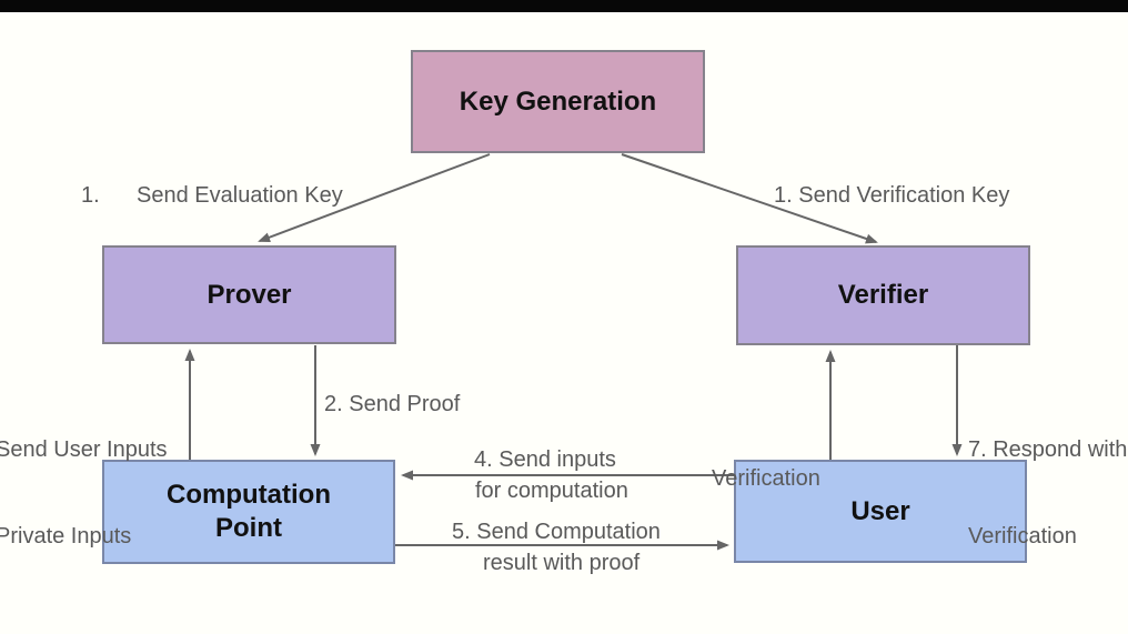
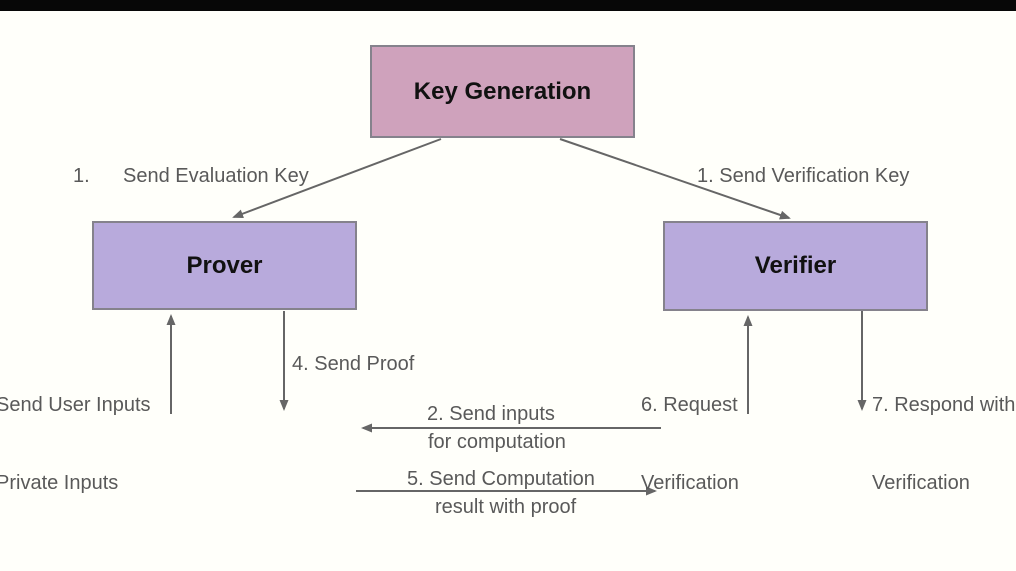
  Key Generation
  Prover
  Verifier
- Computation
- Point
- User
  1. Send Evaluation Key
  1. Send Verification Key
  Send User Inputs
  Private Inputs
- 2. Send Proof
+ 4. Send Proof
- 4. Send inputs
+ 2. Send inputs
  for computation
  5. Send Computation
  result with proof
+ 6. Request
  Verification
  7. Respond with
  Verification
